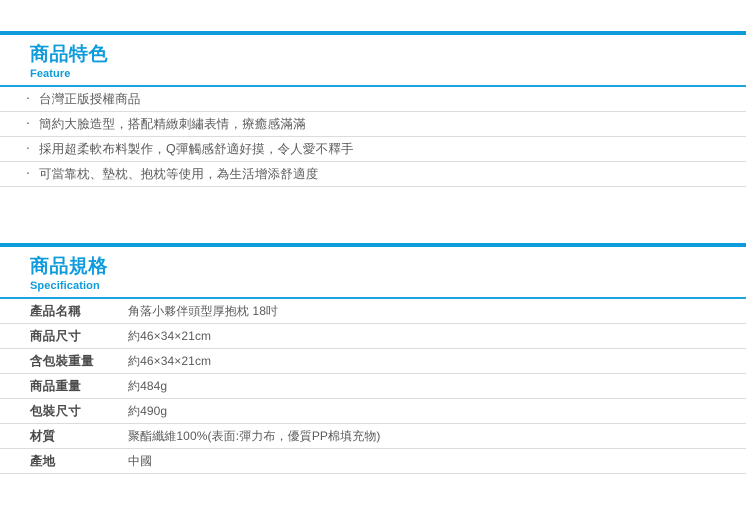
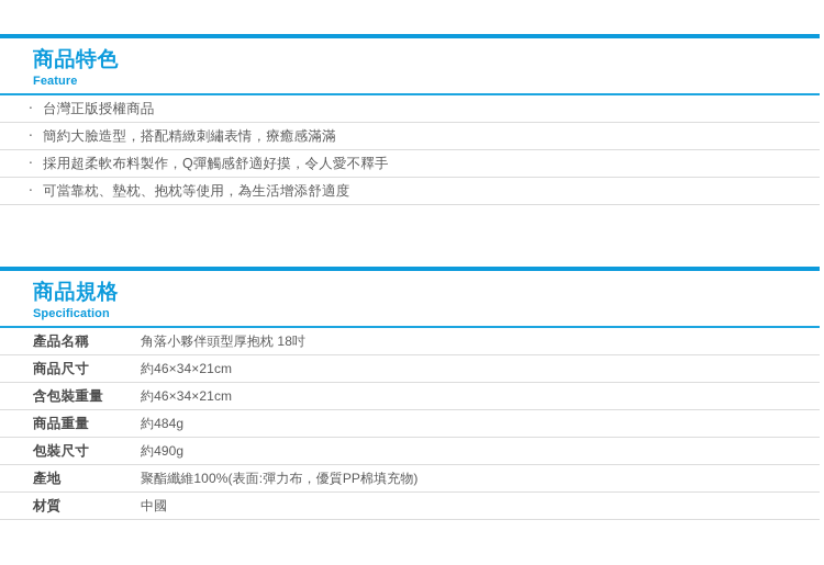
  商品特色
  Feature
  ‧
  台灣正版授權商品
  ‧
  簡約大臉造型，搭配精緻刺繡表情，療癒感滿滿
  ‧
  採用超柔軟布料製作，Q彈觸感舒適好摸，令人愛不釋手
  ‧
  可當靠枕、墊枕、抱枕等使用，為生活增添舒適度
  商品規格
  Specification
  產品名稱
  角落小夥伴頭型厚抱枕 18吋
  商品尺寸
  約46×34×21cm
  含包裝重量
  約46×34×21cm
  商品重量
  約484g
  包裝尺寸
  約490g
- 材質
+ 產地
  聚酯纖維100%(表面:彈力布，優質PP棉填充物)
- 產地
+ 材質
  中國
